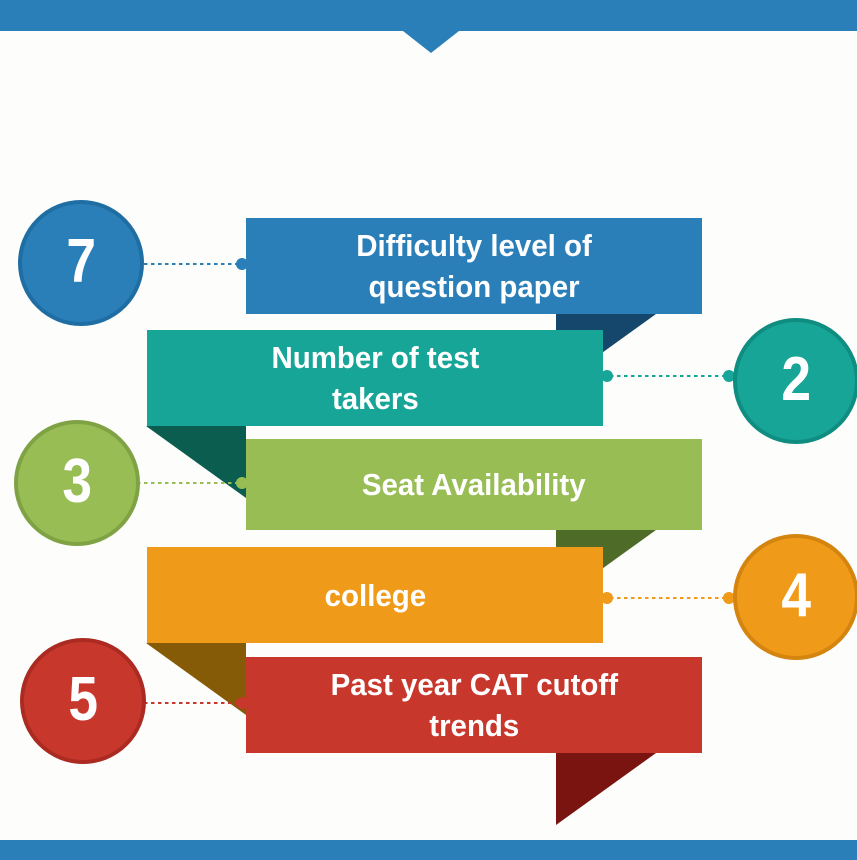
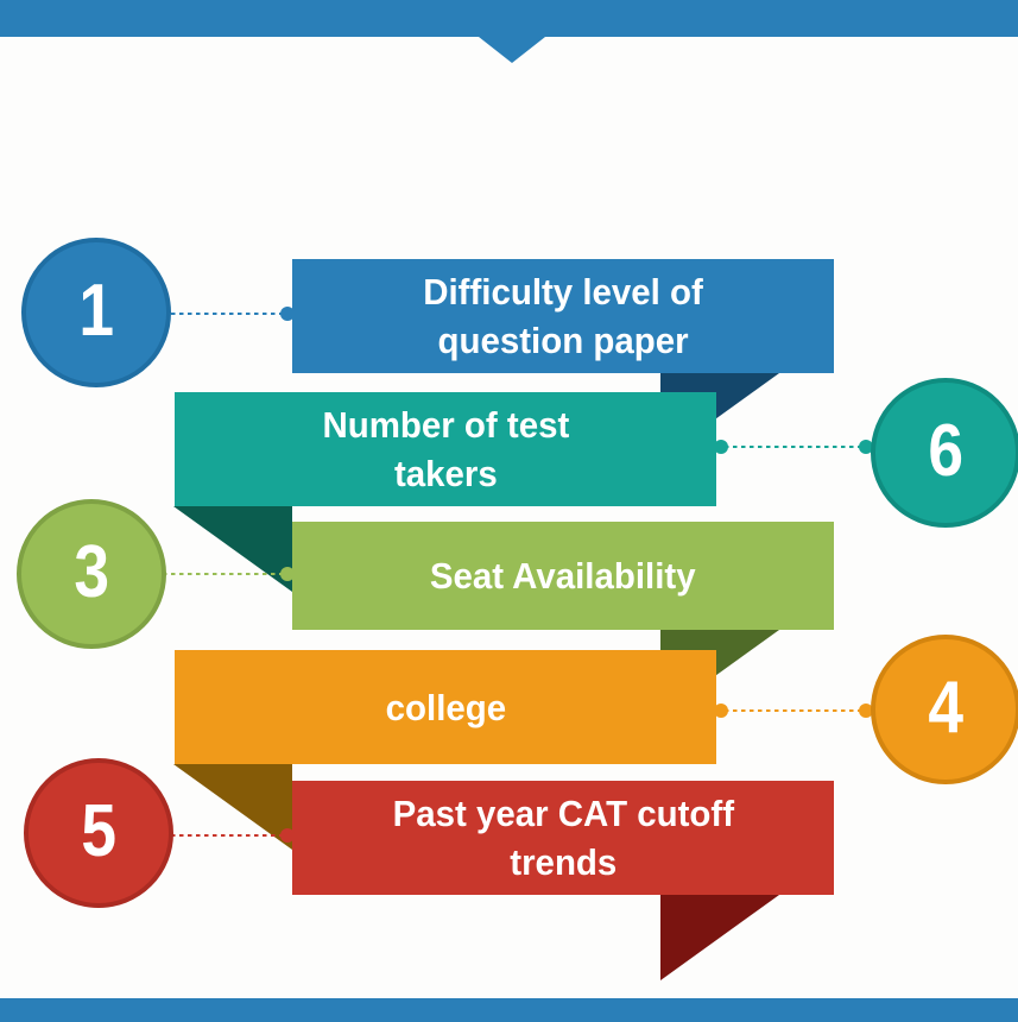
  Difficulty level of
  question paper
- 7
+ 1
  Number of test
  takers
- 2
+ 6
  Seat Availability
  3
  college
  4
  Past year CAT cutoff
  trends
  5
